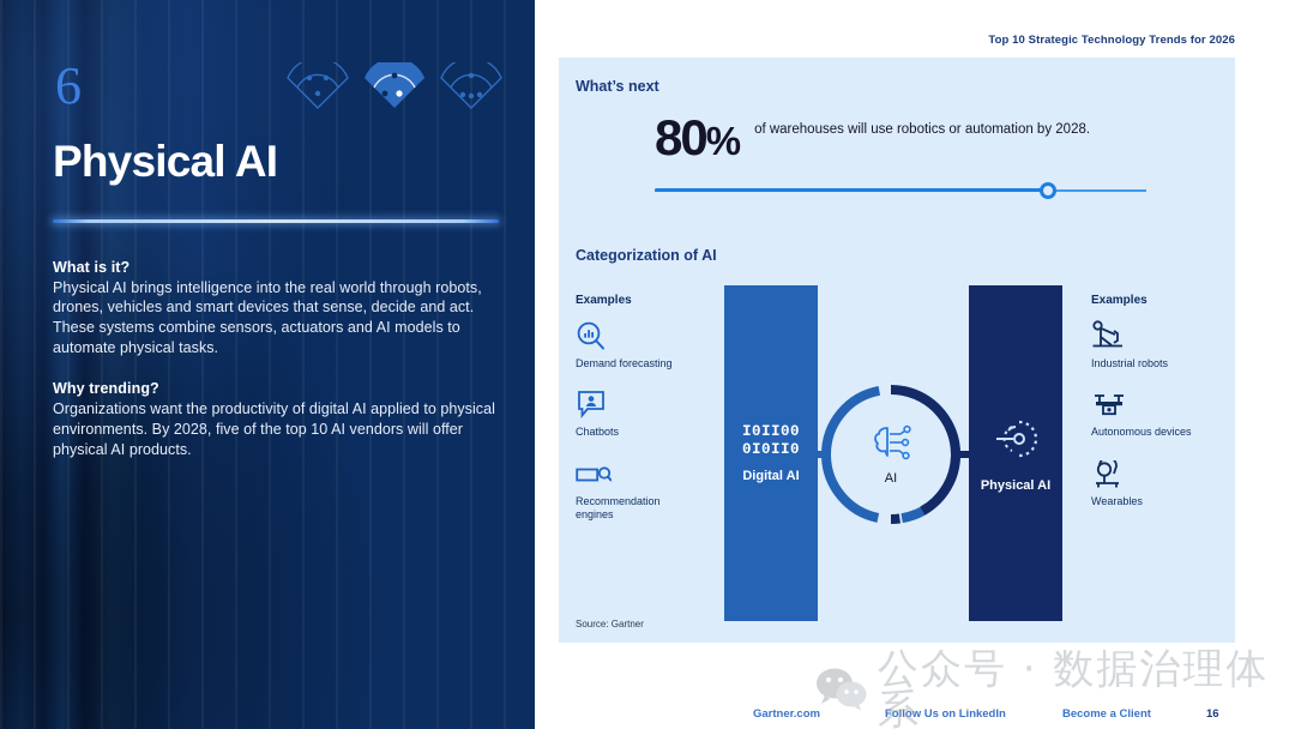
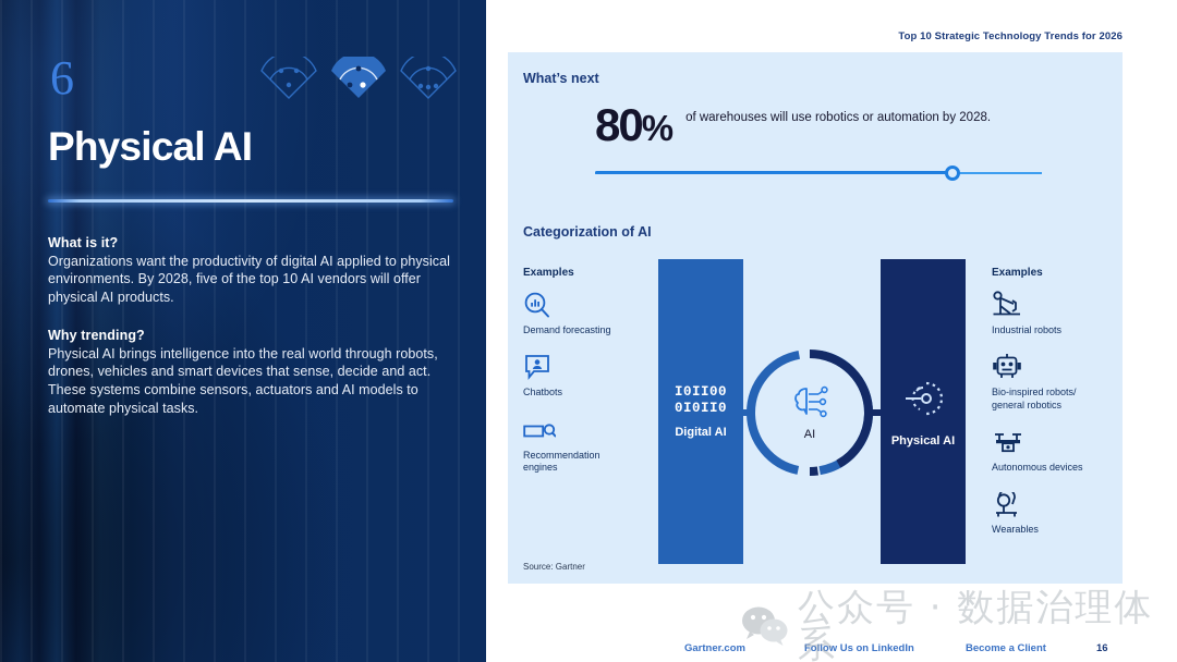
  6
  Physical AI
  What is it?
- Physical AI brings intelligence into the real world through robots, drones, vehicles and smart devices that sense, decide and act. These systems combine sensors, actuators and AI models to automate physical tasks.
+ Organizations want the productivity of digital AI applied to physical environments. By 2028, five of the top 10 AI vendors will offer physical AI products.
  Why trending?
- Organizations want the productivity of digital AI applied to physical environments. By 2028, five of the top 10 AI vendors will offer physical AI products.
+ Physical AI brings intelligence into the real world through robots, drones, vehicles and smart devices that sense, decide and act. These systems combine sensors, actuators and AI models to automate physical tasks.
  Top 10 Strategic Technology Trends for 2026
  What’s next
  80%
  of warehouses will use robotics or automation by 2028.
  Categorization of AI
  Examples
  Demand forecasting
  Chatbots
  Recommendation engines
  I0II00
  0I0II0
  Digital AI
  AI
  Physical AI
  Examples
  Industrial robots
+ Bio-inspired robots/ general robotics
  Autonomous devices
  Wearables
  Source: Gartner
  Gartner.com
  Follow Us on LinkedIn
  Become a Client
  16
  公众号 · 数据治理体系
